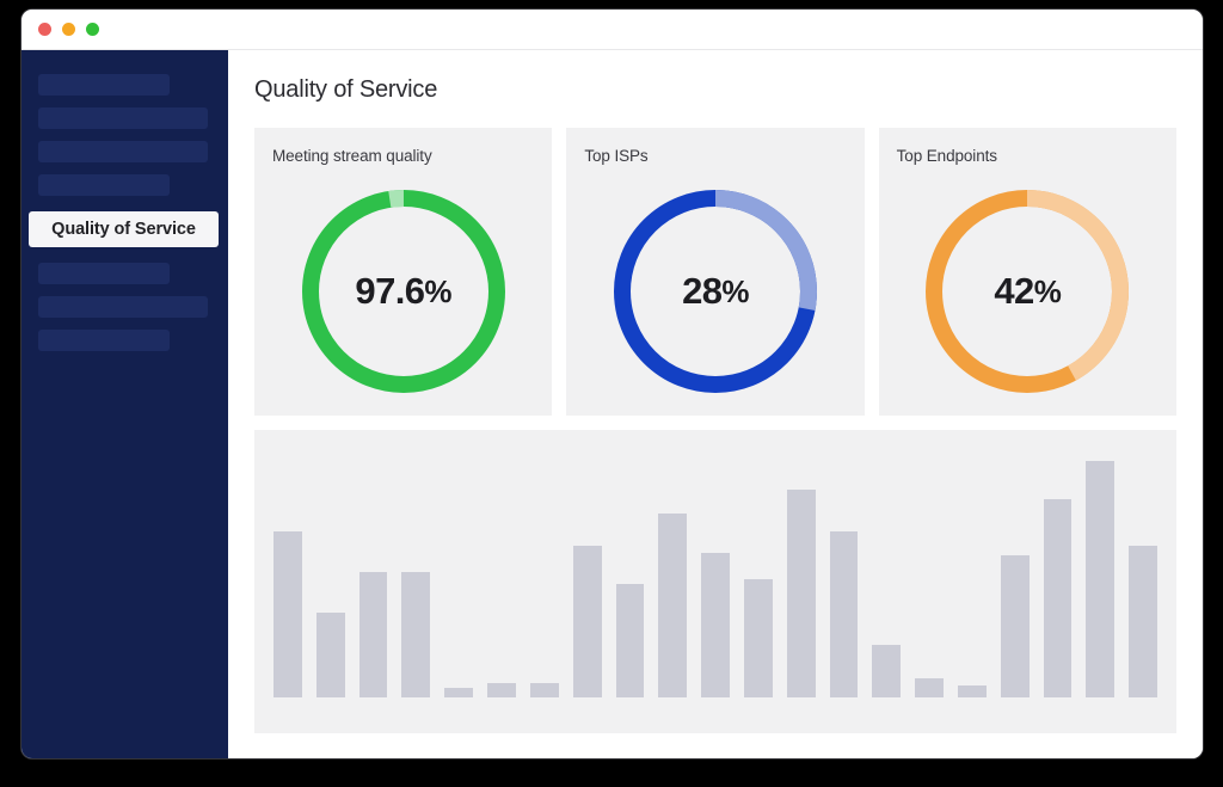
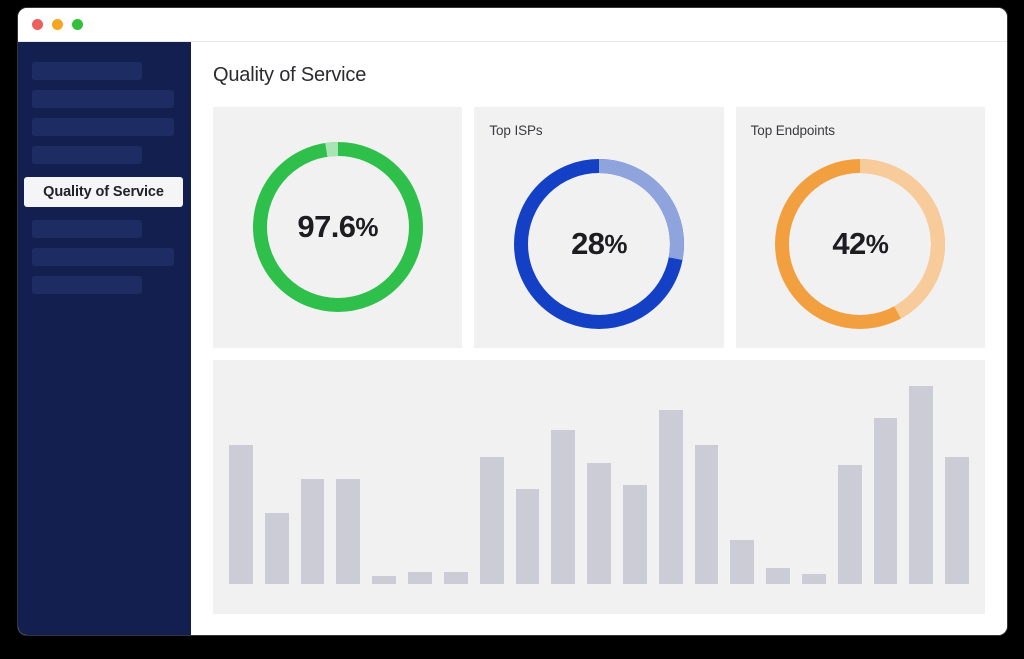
  Quality of Service
  Quality of Service
- Meeting stream quality
  97.6
  %
  Top ISPs
  28
  %
  Top Endpoints
  42
  %
